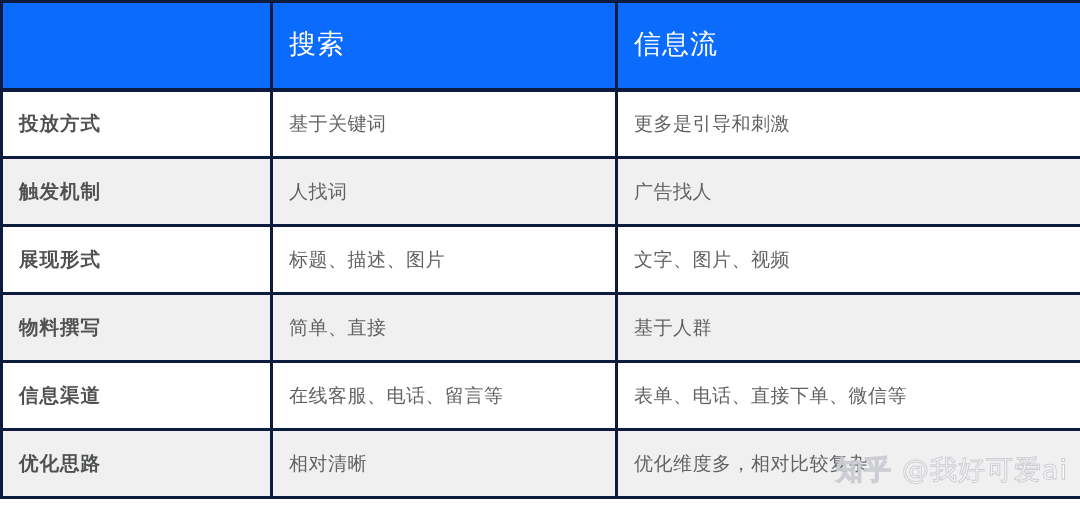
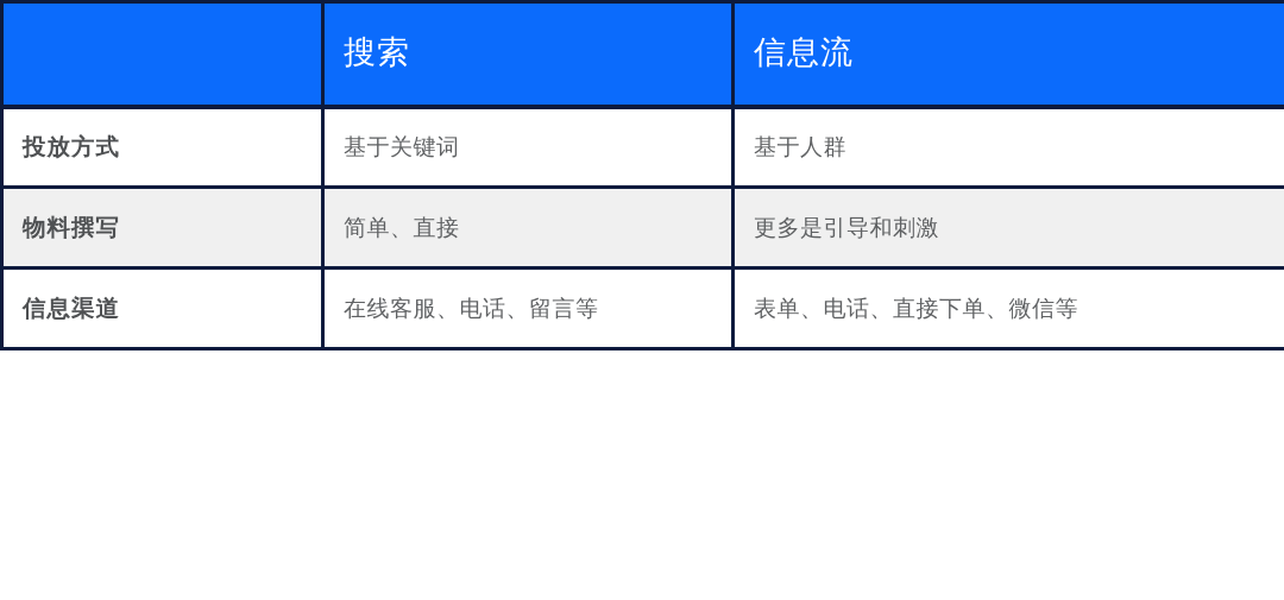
  	搜索	信息流
- 投放方式	基于关键词	更多是引导和刺激
+ 投放方式	基于关键词	基于人群
- 触发机制	人找词	广告找人
- 展现形式	标题、描述、图片	文字、图片、视频
- 物料撰写	简单、直接	基于人群
+ 物料撰写	简单、直接	更多是引导和刺激
  信息渠道	在线客服、电话、留言等	表单、电话、直接下单、微信等
- 优化思路	相对清晰	优化维度多，相对比较复杂
- 知乎
- @我好可爱ai
